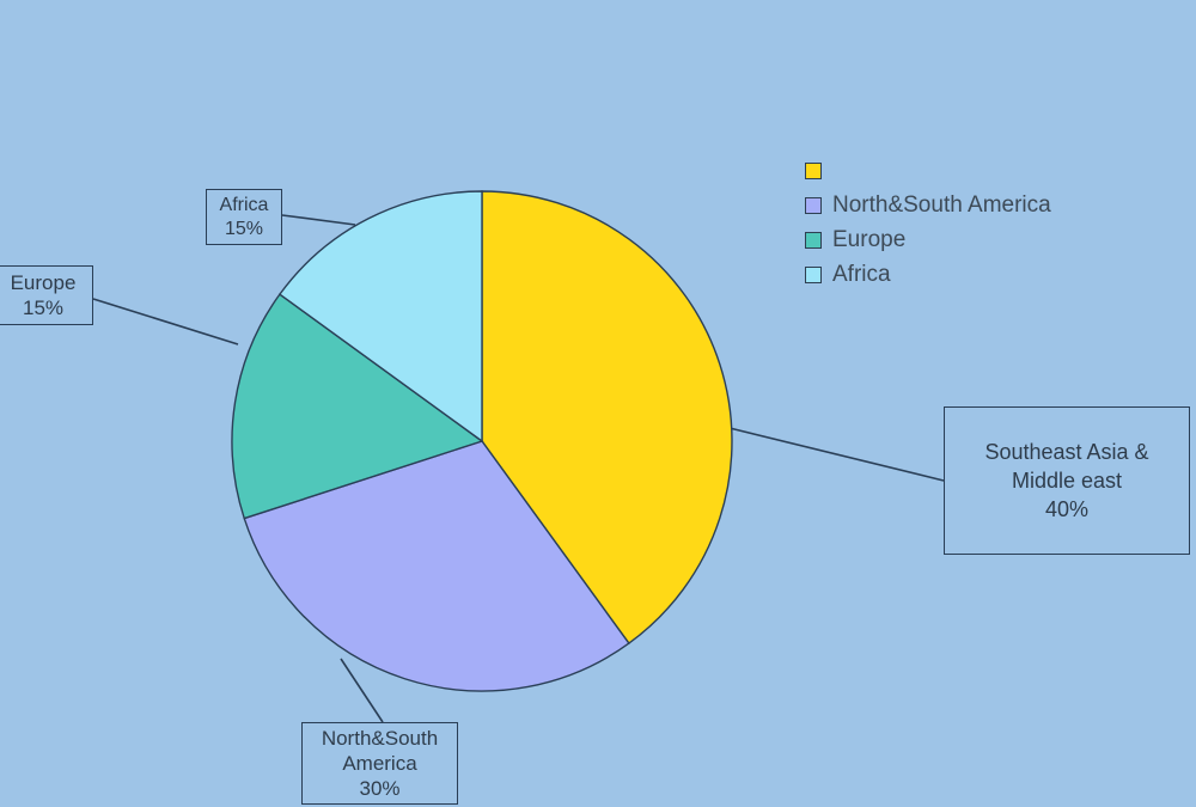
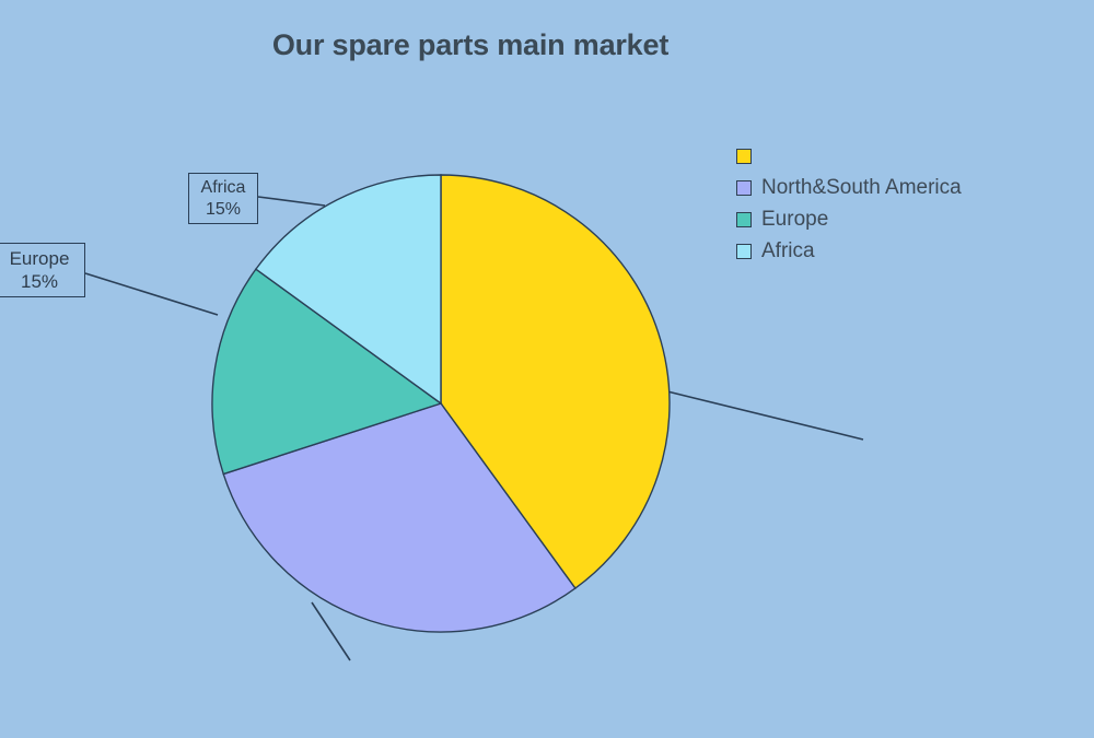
+ Our spare parts main market
  North&South America
  Europe
  Africa
- Southeast Asia &
- Middle east
- 40%
- North&South
- America
- 30%
  Europe
  15%
  Africa
  15%
